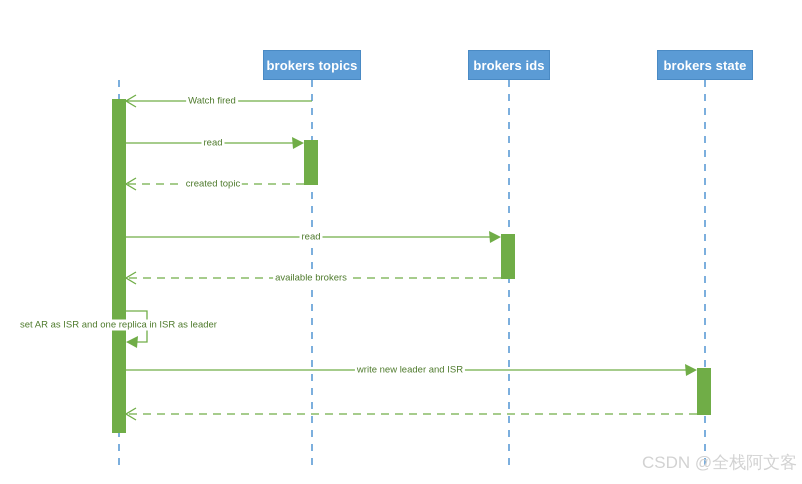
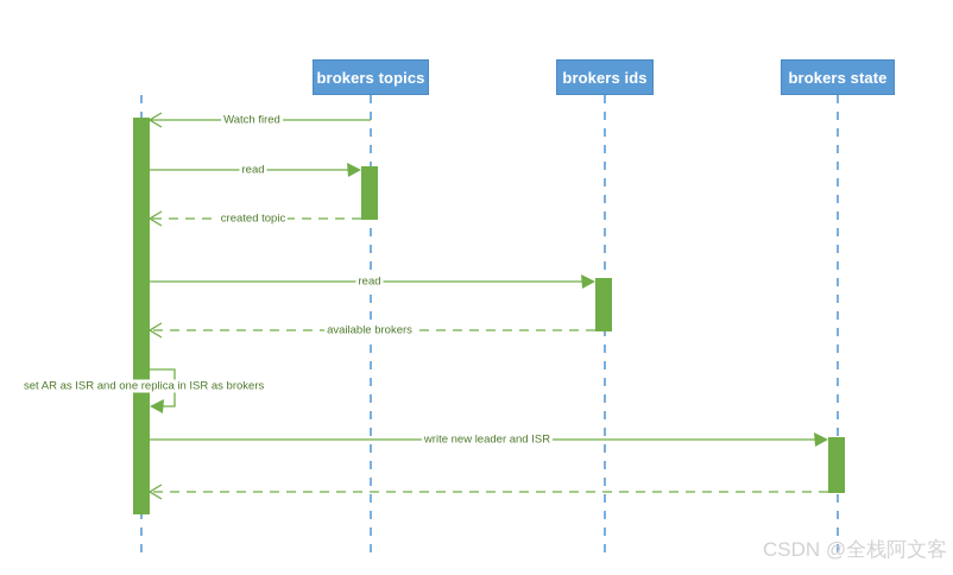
  brokers topics
  brokers ids
  brokers state
  Watch fired
  read
  created topic
  read
  available brokers
- set AR as ISR and one replica in ISR as leader
+ set AR as ISR and one replica in ISR as brokers
  write new leader and ISR
  CSDN @全栈阿文客
